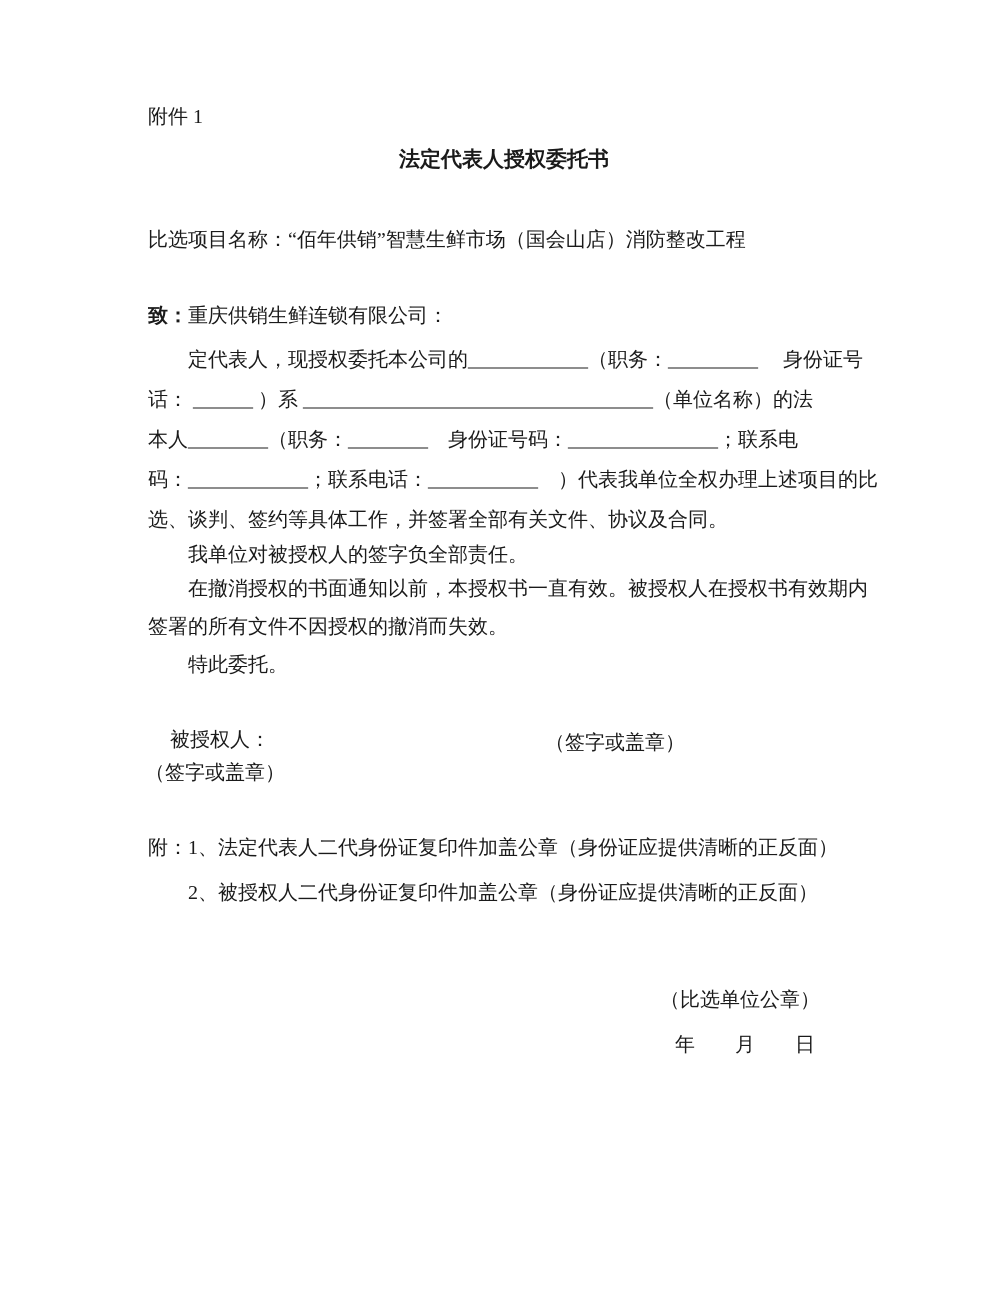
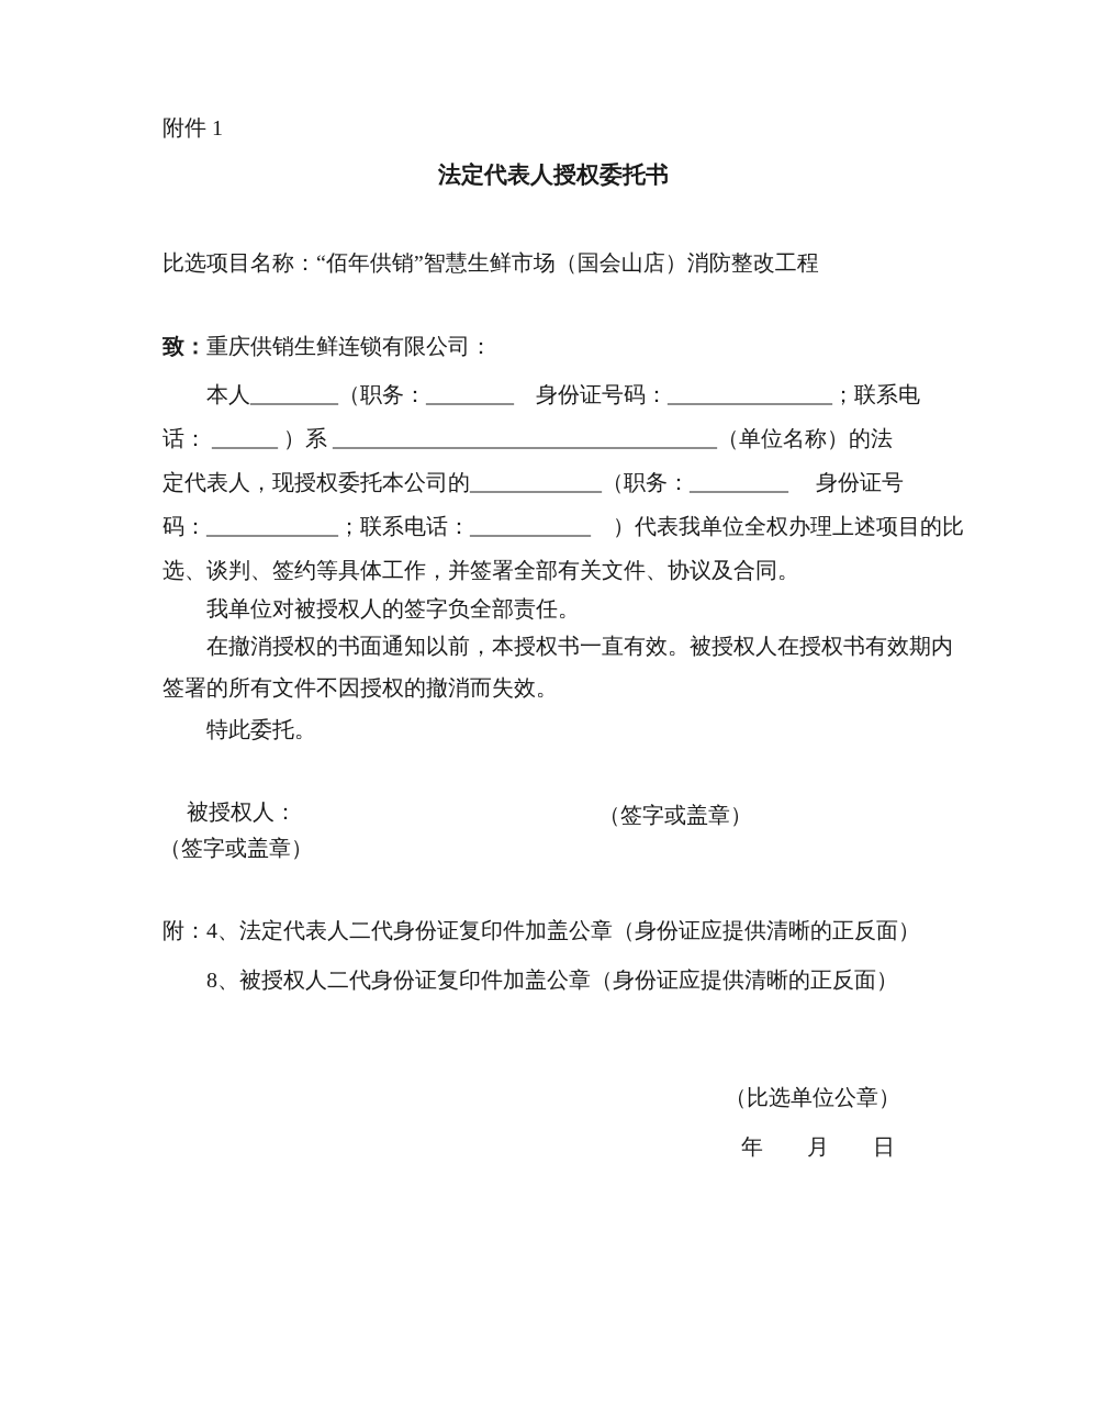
  附件 1
  法定代表人授权委托书
  比选项目名称：“佰年供销”智慧生鲜市场（国会山店）消防整改工程
  致：重庆供销生鲜连锁有限公司：
- 定代表人，现授权委托本公司的____________（职务：_________ 身份证号
+ 本人________（职务：________ 身份证号码：_______________；联系电
  话： ______ ）系 ___________________________________（单位名称）的法
- 本人________（职务：________ 身份证号码：_______________；联系电
+ 定代表人，现授权委托本公司的____________（职务：_________ 身份证号
  码：____________；联系电话：___________ ）代表我单位全权办理上述项目的比
  选、谈判、签约等具体工作，并签署全部有关文件、协议及合同。
  我单位对被授权人的签字负全部责任。
  在撤消授权的书面通知以前，本授权书一直有效。被授权人在授权书有效期内
  签署的所有文件不因授权的撤消而失效。
  特此委托。
  被授权人：
  （签字或盖章）
  （签字或盖章）
- 附：1、法定代表人二代身份证复印件加盖公章（身份证应提供清晰的正反面）
+ 附：4、法定代表人二代身份证复印件加盖公章（身份证应提供清晰的正反面）
- 2、被授权人二代身份证复印件加盖公章（身份证应提供清晰的正反面）
+ 8、被授权人二代身份证复印件加盖公章（身份证应提供清晰的正反面）
  （比选单位公章）
  年 月 日
